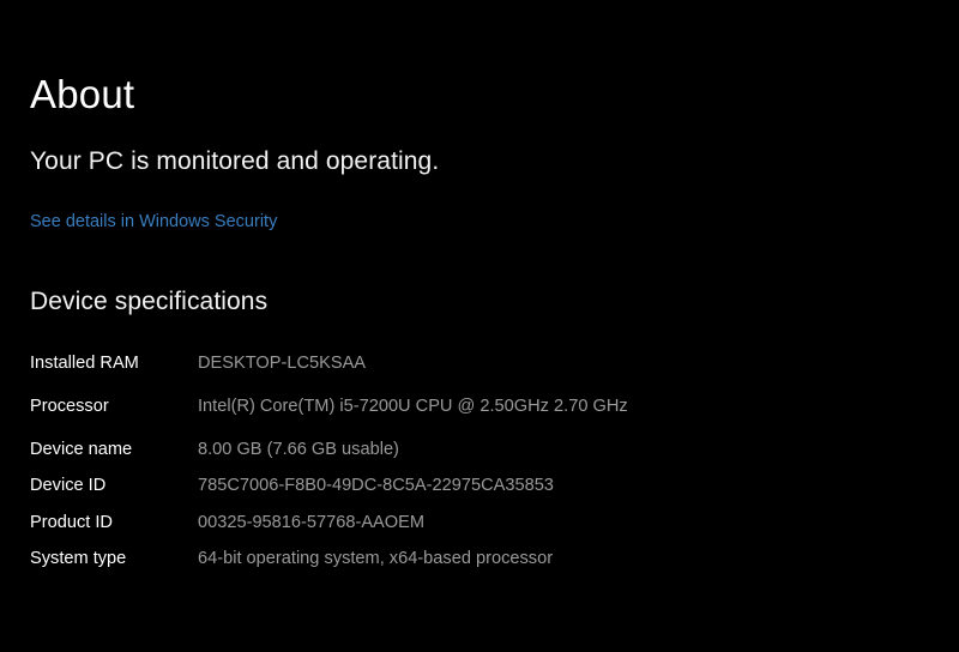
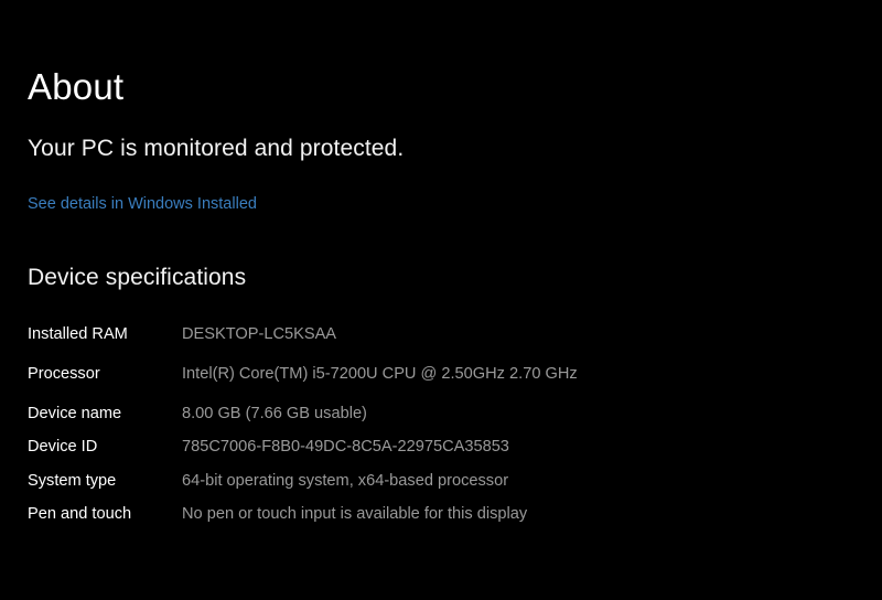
  About
- Your PC is monitored and operating.
+ Your PC is monitored and protected.
- See details in Windows Security
+ See details in Windows Installed
  Device specifications
  Installed RAM	DESKTOP-LC5KSAA
  Processor	Intel(R) Core(TM) i5-7200U CPU @ 2.50GHz 2.70 GHz
  Device name	8.00 GB (7.66 GB usable)
  Device ID	785C7006-F8B0-49DC-8C5A-22975CA35853
- Product ID	00325-95816-57768-AAOEM
  System type	64-bit operating system, x64-based processor
+ Pen and touch	No pen or touch input is available for this display
